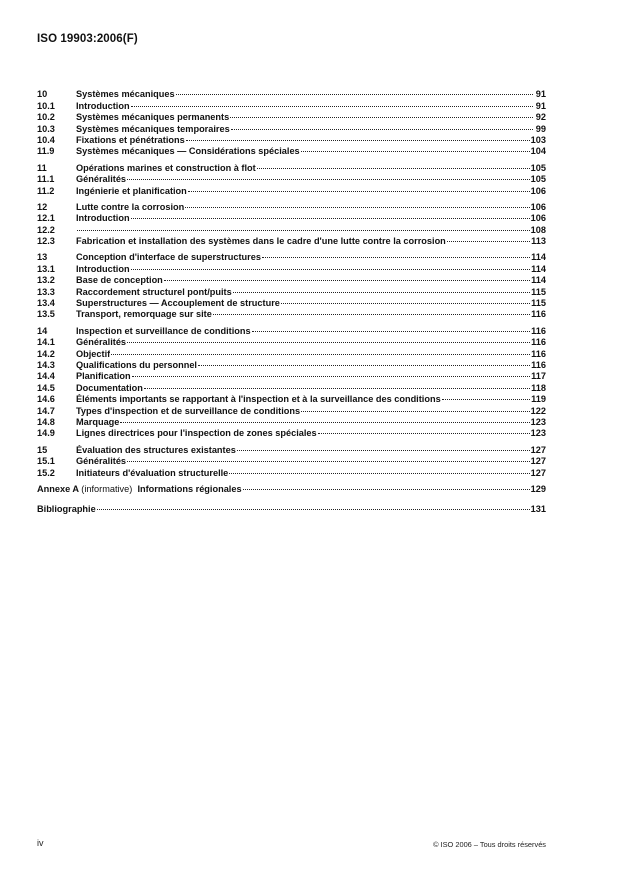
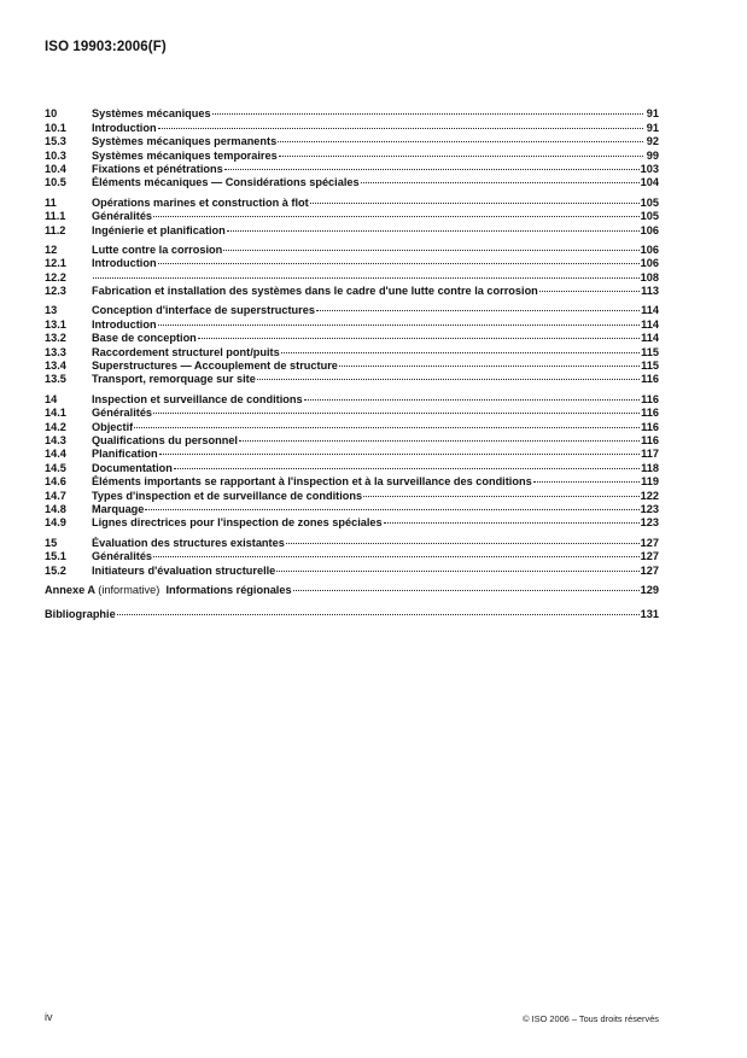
  ISO 19903:2006(F)
  10
  Systèmes mécaniques
  91
  10.1
  Introduction
  91
- 10.2
+ 15.3
  Systèmes mécaniques permanents
  92
  10.3
  Systèmes mécaniques temporaires
  99
  10.4
  Fixations et pénétrations
  103
- 11.9
+ 10.5
- Systèmes mécaniques — Considérations spéciales
+ Éléments mécaniques — Considérations spéciales
  104
  11
  Opérations marines et construction à flot
  105
  11.1
  Généralités
  105
  11.2
  Ingénierie et planification
  106
  12
  Lutte contre la corrosion
  106
  12.1
  Introduction
  106
  12.2
  108
  12.3
  Fabrication et installation des systèmes dans le cadre d'une lutte contre la corrosion
  113
  13
  Conception d'interface de superstructures
  114
  13.1
  Introduction
  114
  13.2
  Base de conception
  114
  13.3
  Raccordement structurel pont/puits
  115
  13.4
  Superstructures — Accouplement de structure
  115
  13.5
  Transport, remorquage sur site
  116
  14
  Inspection et surveillance de conditions
  116
  14.1
  Généralités
  116
  14.2
  Objectif
  116
  14.3
  Qualifications du personnel
  116
  14.4
  Planification
  117
  14.5
  Documentation
  118
  14.6
  Éléments importants se rapportant à l'inspection et à la surveillance des conditions
  119
  14.7
  Types d'inspection et de surveillance de conditions
  122
  14.8
  Marquage
  123
  14.9
  Lignes directrices pour l'inspection de zones spéciales
  123
  15
  Évaluation des structures existantes
  127
  15.1
  Généralités
  127
  15.2
  Initiateurs d'évaluation structurelle
  127
  Annexe A (informative) Informations régionales
  129
  Bibliographie
  131
  iv
  © ISO 2006 – Tous droits réservés
